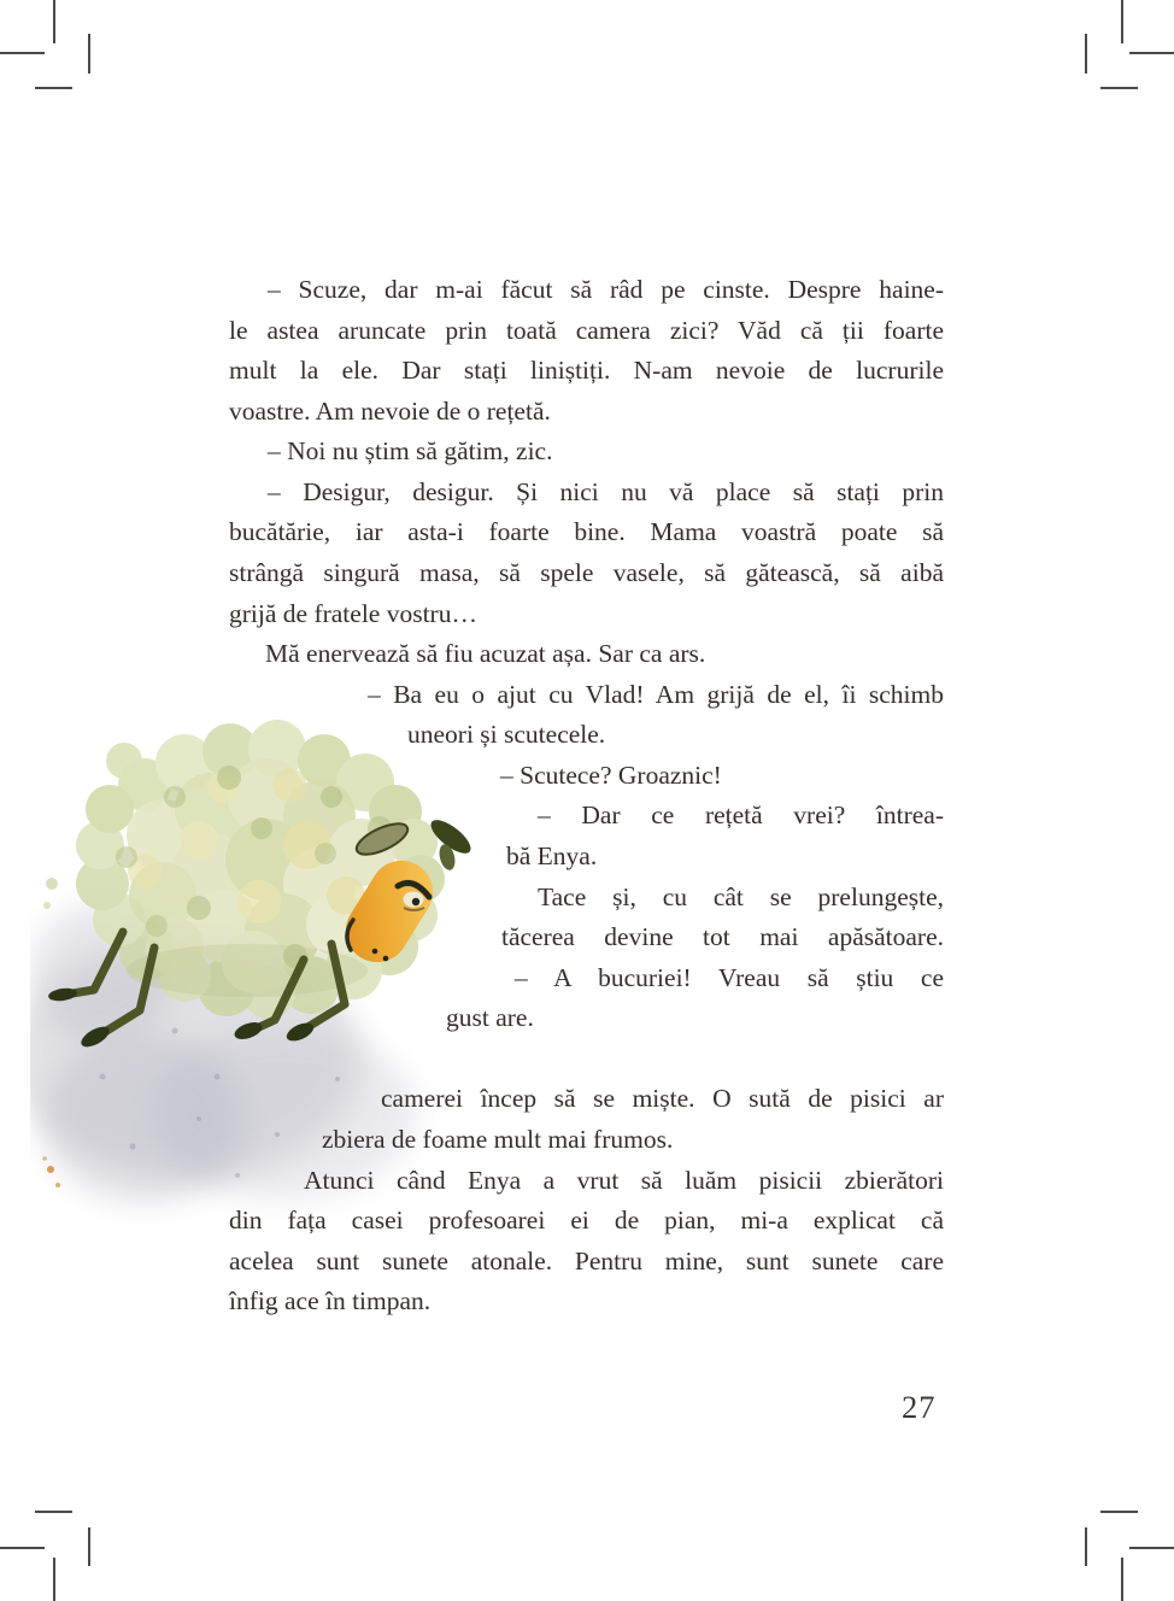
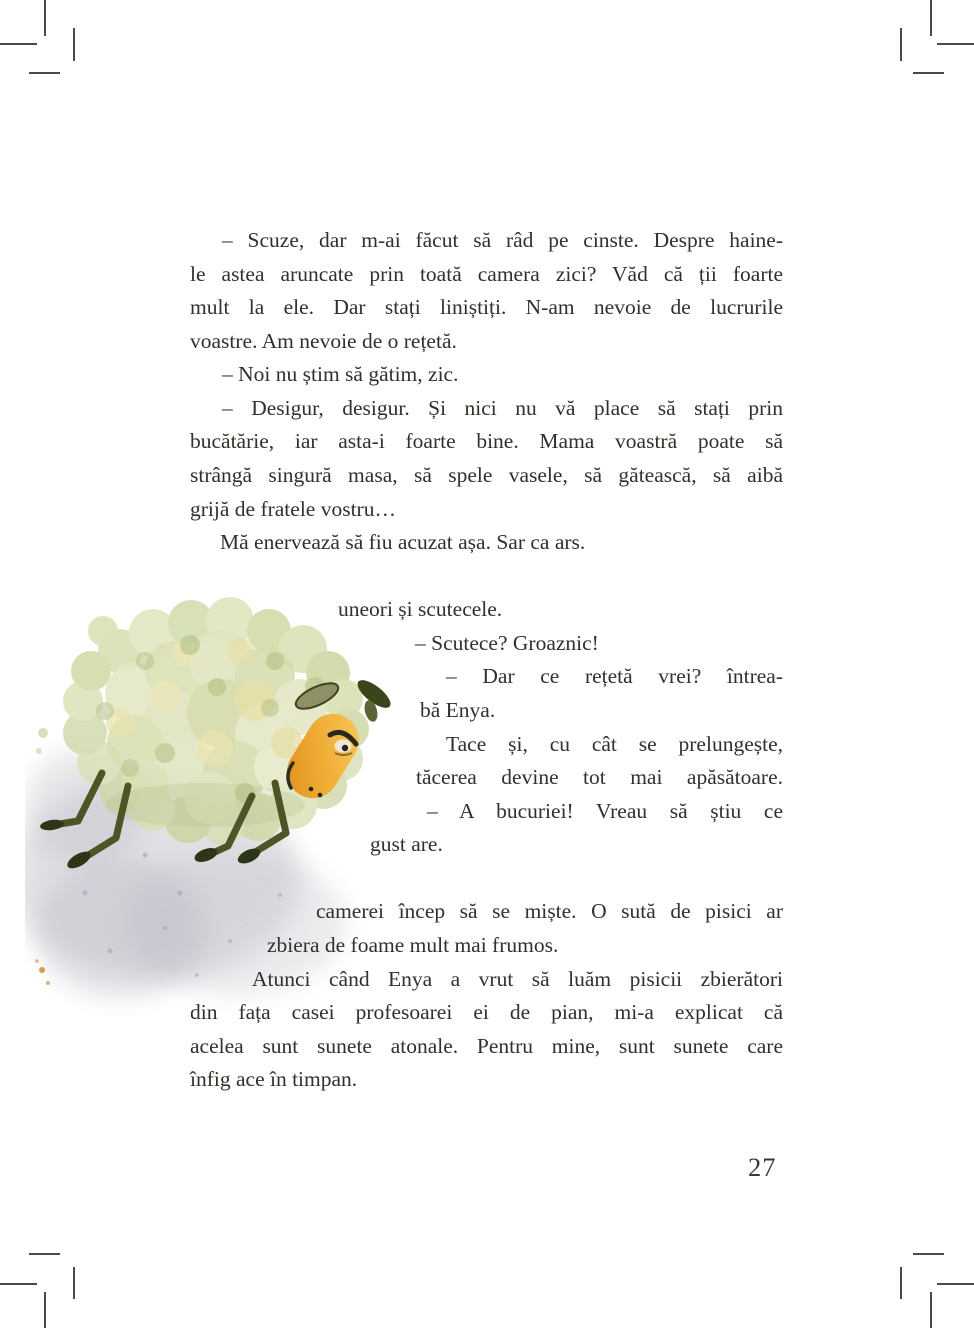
  – Scuze, dar m-ai făcut să râd pe cinste. Despre haine-
  le astea aruncate prin toată camera zici? Văd că ții foarte
  mult la ele. Dar stați liniștiți. N-am nevoie de lucrurile
  voastre. Am nevoie de o rețetă.
  – Noi nu știm să gătim, zic.
  – Desigur, desigur. Și nici nu vă place să stați prin
  bucătărie, iar asta-i foarte bine. Mama voastră poate să
  strângă singură masa, să spele vasele, să gătească, să aibă
  grijă de fratele vostru…
  Mă enervează să fiu acuzat așa. Sar ca ars.
- – Ba eu o ajut cu Vlad! Am grijă de el, îi schimb
  uneori și scutecele.
  – Scutece? Groaznic!
  – Dar ce rețetă vrei? întrea-
  bă Enya.
  Tace și, cu cât se prelungește,
  tăcerea devine tot mai apăsătoare.
  – A bucuriei! Vreau să știu ce
  gust are.
  camerei încep să se miște. O sută de pisici ar
  zbiera de foame mult mai frumos.
  Atunci când Enya a vrut să luăm pisicii zbierători
  din fața casei profesoarei ei de pian, mi-a explicat că
  acelea sunt sunete atonale. Pentru mine, sunt sunete care
  înfig ace în timpan.
  27
